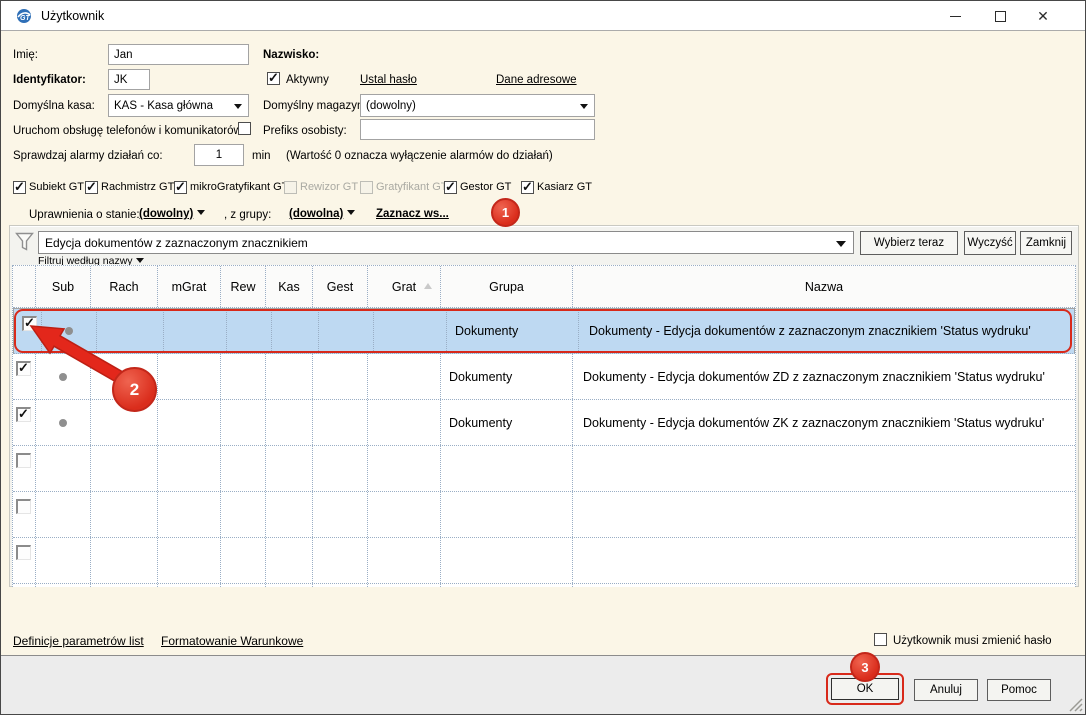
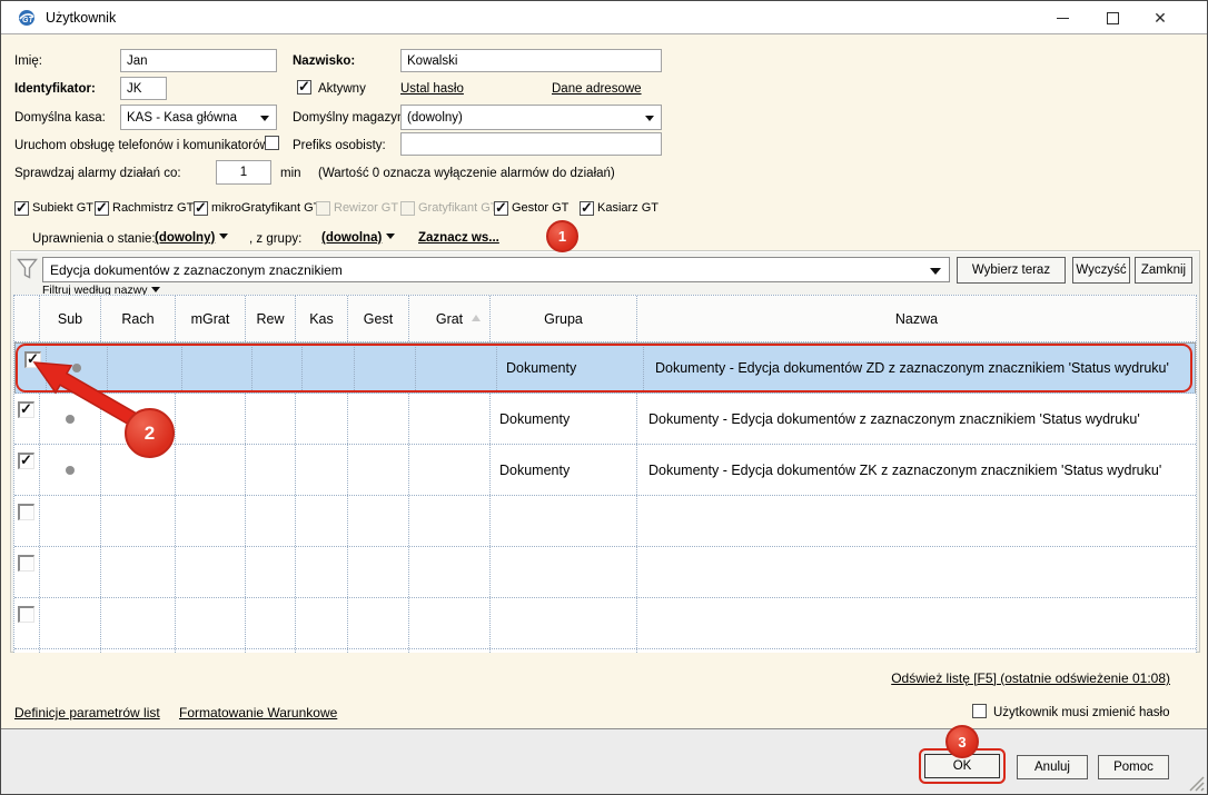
  Użytkownik
  ✕
  Imię:
  Jan
  Nazwisko:
+ Kowalski
  Identyfikator:
  JK
  Aktywny
  Ustal hasło
  Dane adresowe
  Domyślna kasa:
  KAS - Kasa główna
  Domyślny magazy
  (dowolny)
  Uruchom obsługę telefonów i komunikatoró
  Prefiks osobisty:
  Sprawdzaj alarmy działań co:
  1
  min
  (Wartość 0 oznacza wyłączenie alarmów do działań)
  Subiekt GT
  Rachmistrz GT
  mikroGratyfikant G
  Rewizor GT
  Gratyfikant G
  Gestor GT
  Kasiarz GT
  Uprawnienia o stanie:
  (dowolny)
  , z grupy:
  (dowolna)
  Zaznacz ws...
  Edycja dokumentów z zaznaczonym znacznikiem
  Wybierz teraz
  Wyczyść
  Zamknij
  Filtruj według nazwy
  Sub
  Rach
  mGrat
  Rew
  Kas
  Gest
  Grat
  Grupa
  Nazwa
  Dokumenty
- Dokumenty - Edycja dokumentów z zaznaczonym znacznikiem 'Status wydruku'
+ Dokumenty - Edycja dokumentów ZD z zaznaczonym znacznikiem 'Status wydruku'
  Dokumenty
- Dokumenty - Edycja dokumentów ZD z zaznaczonym znacznikiem 'Status wydruku'
+ Dokumenty - Edycja dokumentów z zaznaczonym znacznikiem 'Status wydruku'
  Dokumenty
  Dokumenty - Edycja dokumentów ZK z zaznaczonym znacznikiem 'Status wydruku'
+ Odśwież listę [F5] (ostatnie odświeżenie 01:08)
  Definicje parametrów list
  Formatowanie Warunkowe
  Użytkownik musi zmienić hasło
  OK
  Anuluj
  Pomoc
  1
  2
  3
